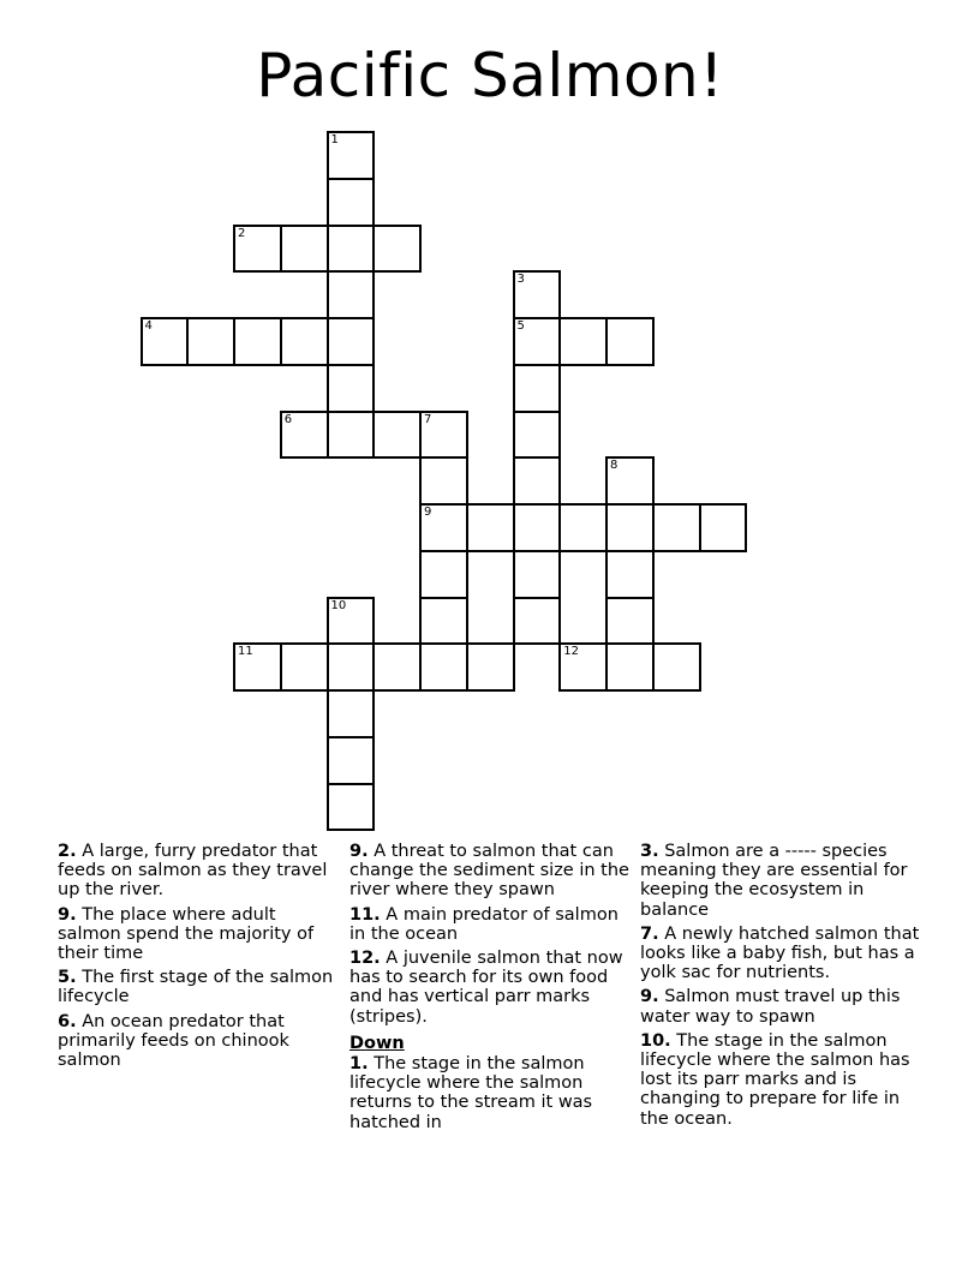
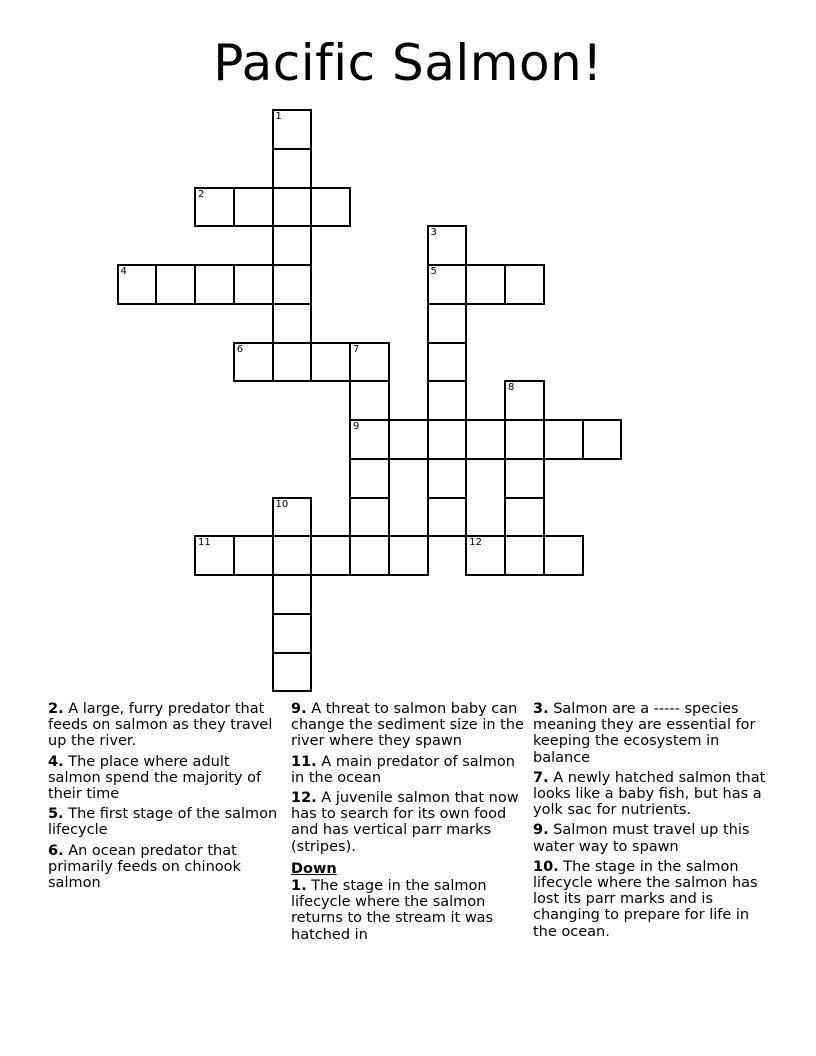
  Pacific Salmon!
  1
  2
  3
  5
  4
  6
  7
  9
  8
  10
  11
  12
  2. A large, furry predator that feeds on salmon as they travel up the river.
- 9. The place where adult salmon spend the majority of their time
+ 4. The place where adult salmon spend the majority of their time
  5. The first stage of the salmon lifecycle
  6. An ocean predator that primarily feeds on chinook salmon
- 9. A threat to salmon that can change the sediment size in the river where they spawn
+ 9. A threat to salmon baby can change the sediment size in the river where they spawn
  11. A main predator of salmon in the ocean
  12. A juvenile salmon that now has to search for its own food and has vertical parr marks (stripes).
  Down
  1. The stage in the salmon lifecycle where the salmon returns to the stream it was hatched in
  3. Salmon are a ----- species meaning they are essential for keeping the ecosystem in balance
  7. A newly hatched salmon that looks like a baby fish, but has a yolk sac for nutrients.
  9. Salmon must travel up this water way to spawn
  10. The stage in the salmon lifecycle where the salmon has lost its parr marks and is changing to prepare for life in the ocean.
